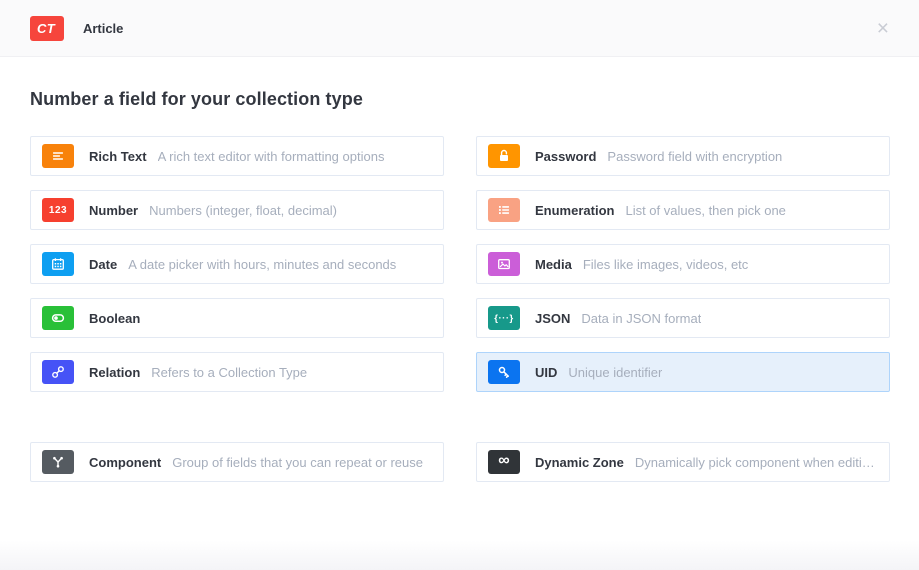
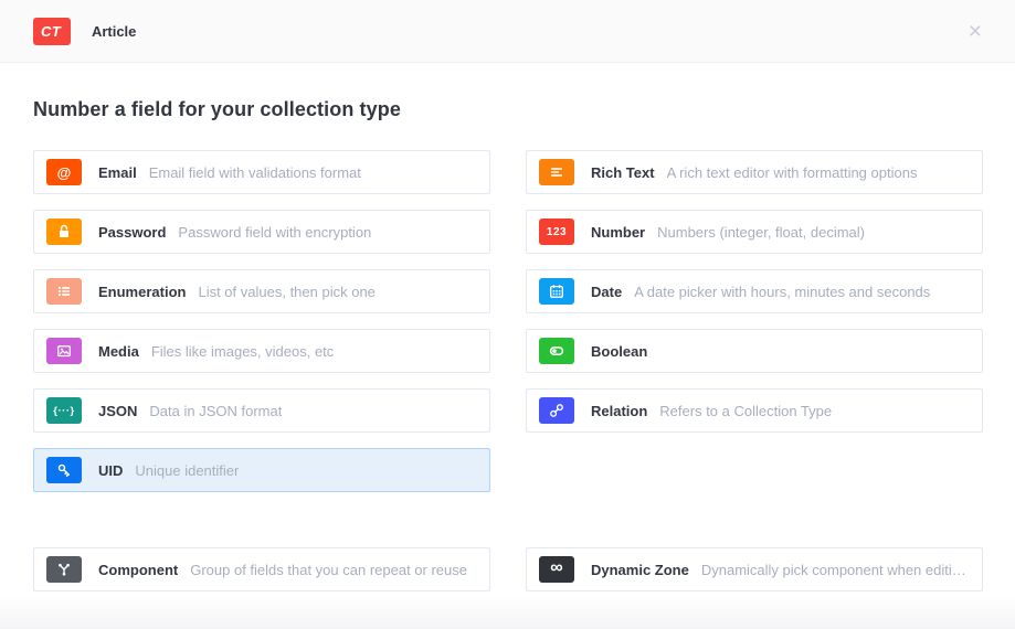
  CT
  Article
  ×
  Number a field for your collection type
+ @
+ Email
+ Email field with validations format
  Rich Text
  A rich text editor with formatting options
  Password
  Password field with encryption
  123
  Number
  Numbers (integer, float, decimal)
  Enumeration
  List of values, then pick one
  Date
  A date picker with hours, minutes and seconds
  Media
  Files like images, videos, etc
  Boolean
  {···}
  JSON
  Data in JSON format
  Relation
  Refers to a Collection Type
  UID
  Unique identifier
  Component
  Group of fields that you can repeat or reuse
  ∞
  Dynamic Zone
  Dynamically pick component when editing
